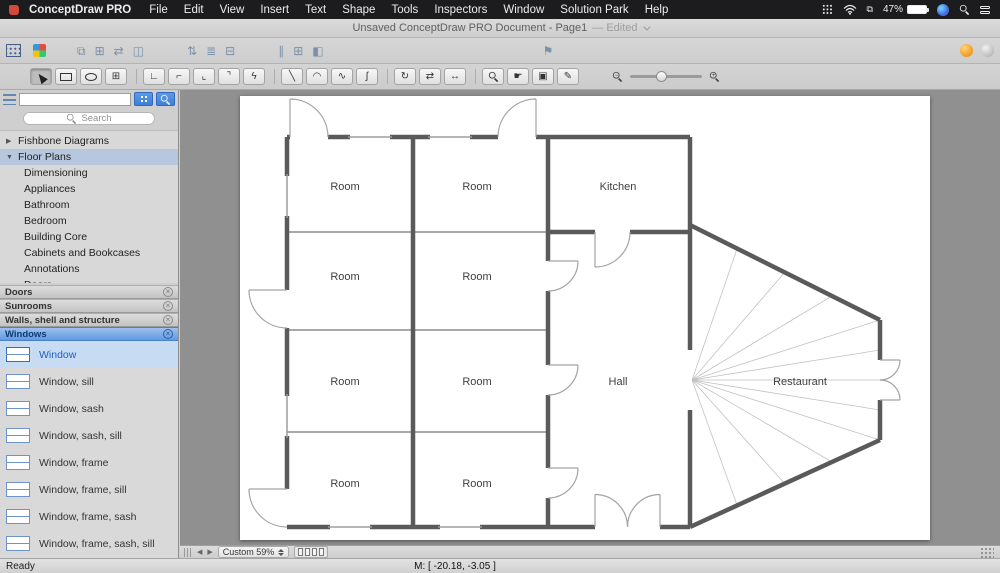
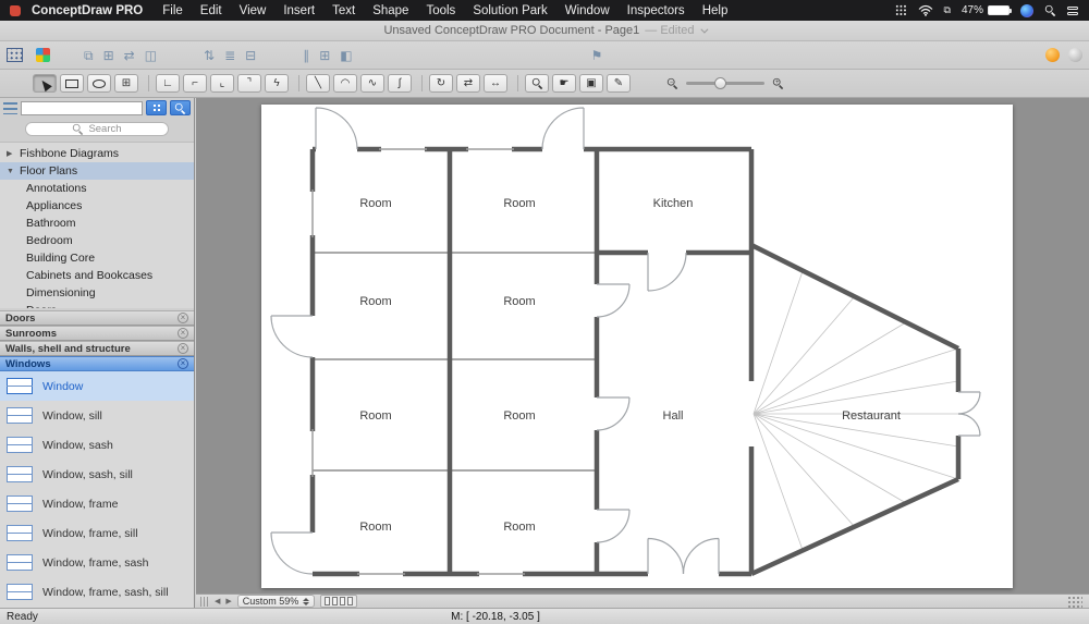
  ConceptDraw PRO
  File
  Edit
  View
  Insert
  Text
  Shape
  Tools
- Inspectors
+ Solution Park
  Window
- Solution Park
+ Inspectors
  Help
  ⧉
  47%
  Unsaved ConceptDraw PRO Document - Page1
  — Edited
  ⧉
  ⊞
  ⇄
  ◫
  ⇅
  ≣
  ⊟
  ∥
  ⊞
  ◧
  ⚑
  ⊞
  ∟
  ⌐
  ⌞
  ⌝
  ϟ
  ╲
  ◠
  ∿
  ∫
  ↻
  ⇄
  ↔
  ☛
  ▣
  ✎
  Search
  Fishbone Diagrams
  Floor Plans
- Dimensioning
+ Annotations
  Appliances
  Bathroom
  Bedroom
  Building Core
  Cabinets and Bookcases
- Annotations
+ Dimensioning
  Doors
  ×
  Sunrooms
  ×
  Walls, shell and structure
  ×
  Windows
  ×
  Window
  Window, sill
  Window, sash
  Window, sash, sill
  Window, frame
  Window, frame, sill
  Window, frame, sash
  Window, frame, sash, sill
  Room
  Room
  Room
  Room
  Room
  Room
  Room
  Room
  Kitchen
  Hall
  Restaurant
  Custom 59%
  Ready
  M: [ -20.18, -3.05 ]
